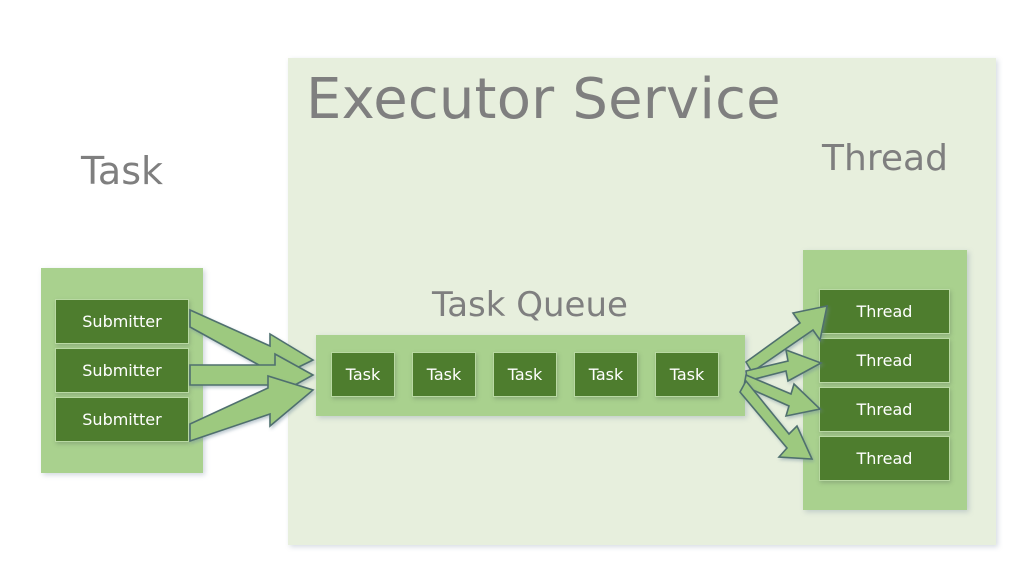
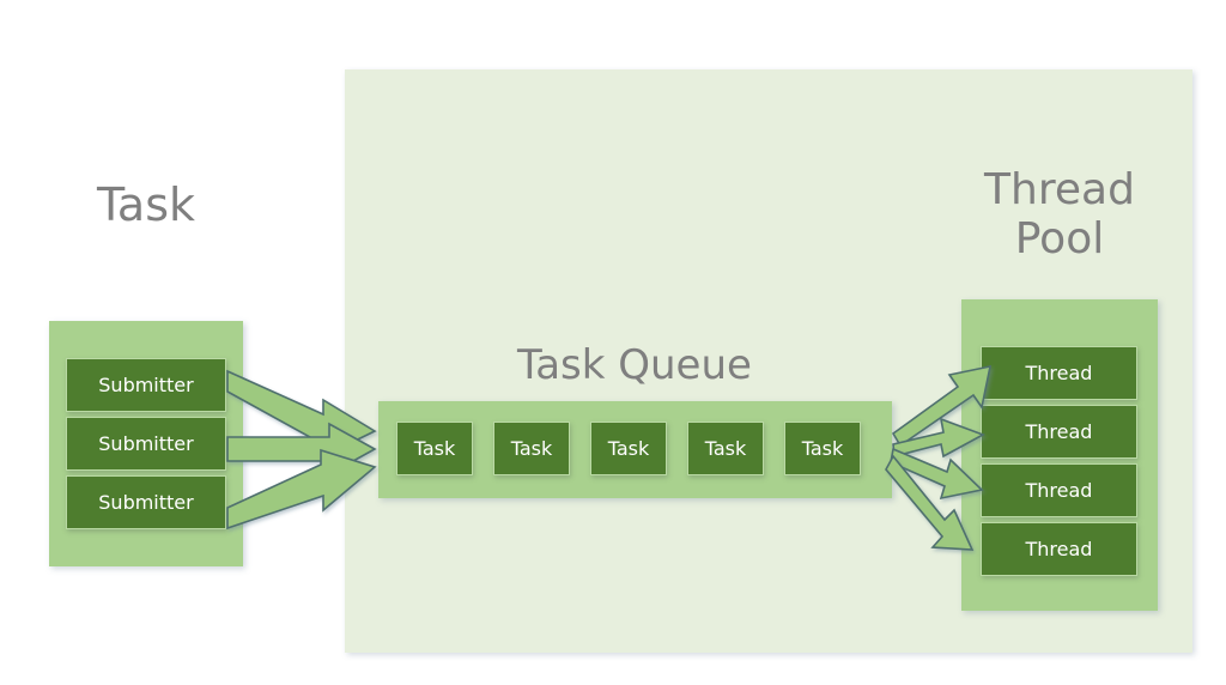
- Executor Service
  Task
  Submitter
  Submitter
  Submitter
  Task Queue
  Task
  Task
  Task
  Task
  Task
  Thread
+ Pool
  Thread
  Thread
  Thread
  Thread
